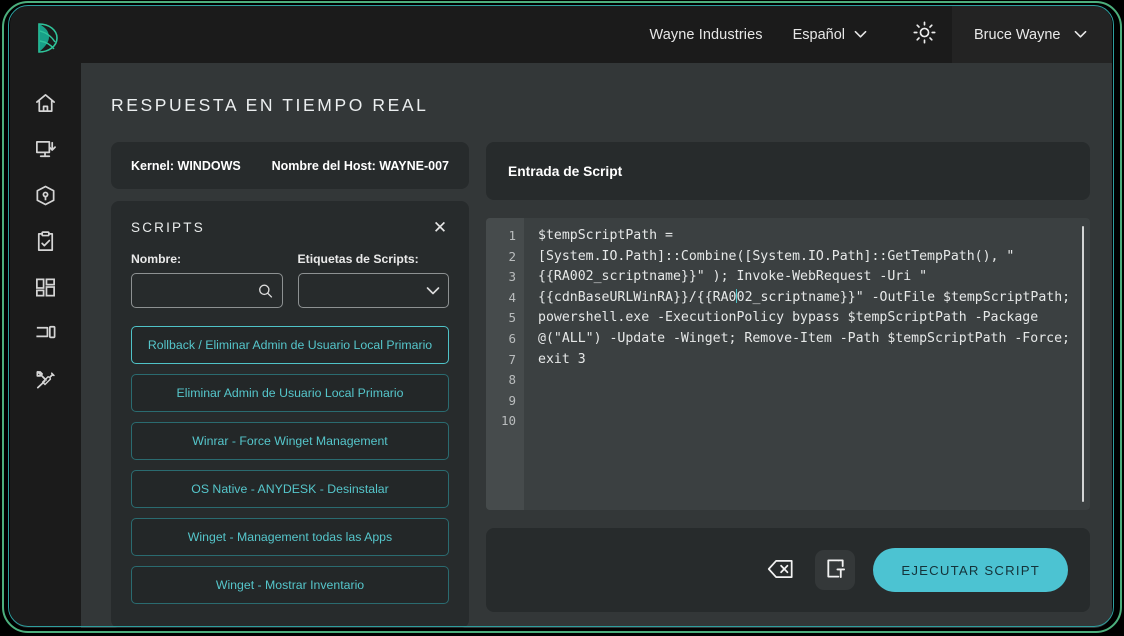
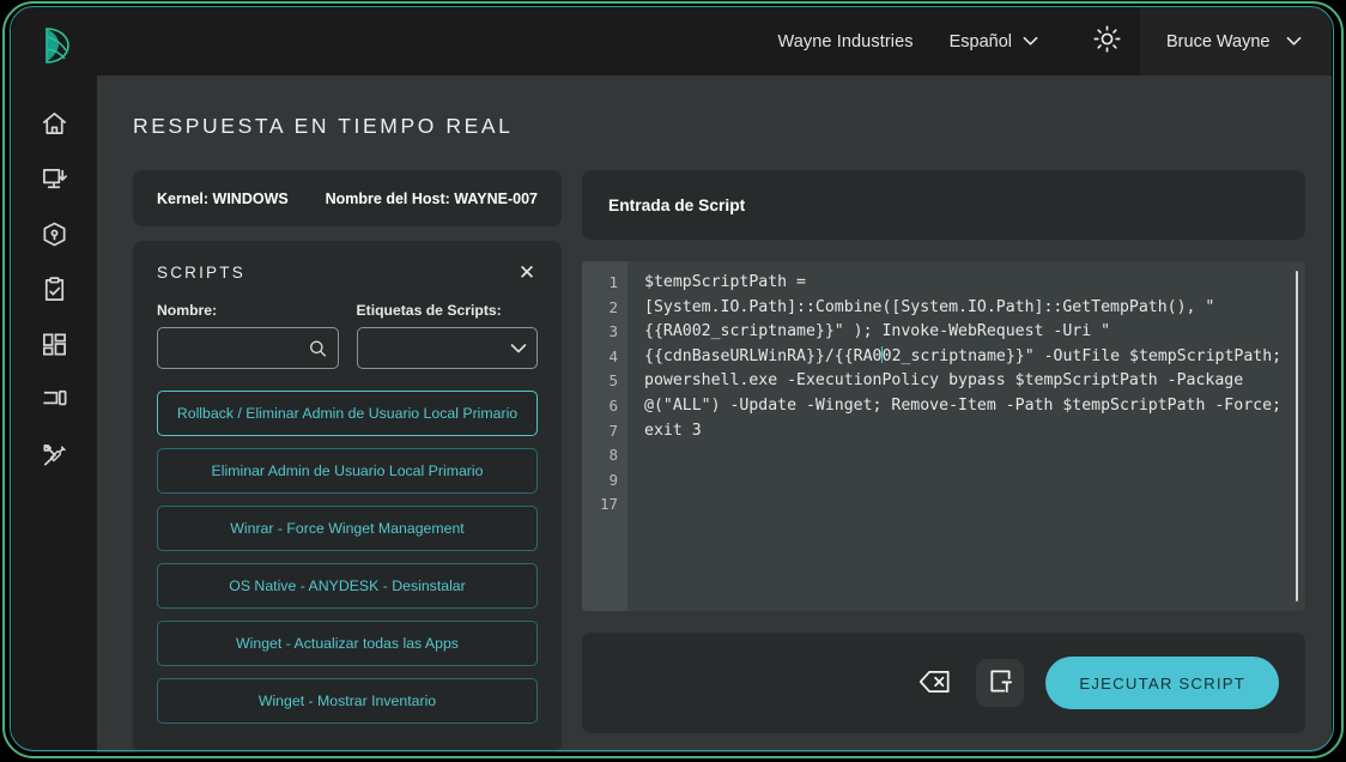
  Wayne Industries
  Español
  Bruce Wayne
  RESPUESTA EN TIEMPO REAL
  Kernel: WINDOWS
  Nombre del Host: WAYNE-007
  SCRIPTS
  ✕
  Nombre:
  Etiquetas de Scripts:
  Rollback / Eliminar Admin de Usuario Local Primario
  Eliminar Admin de Usuario Local Primario
  Winrar - Force Winget Management
  OS Native - ANYDESK - Desinstalar
- Winget - Management todas las Apps
+ Winget - Actualizar todas las Apps
  Winget - Mostrar Inventario
  Entrada de Script
  1
  2
  3
  4
  5
  6
  7
  8
  9
- 10
+ 17
  $tempScriptPath = [System.IO.Path]::Combine([System.IO.Path]::GetTempPath(), "{{RA002_scriptname}}" ); Invoke-WebRequest -Uri "{{cdnBaseURLWinRA}}/{{RA002_scriptname}}" -OutFile $tempScriptPath; powershell.exe -ExecutionPolicy bypass $tempScriptPath -Package @("ALL") -Update -Winget; Remove-Item -Path $tempScriptPath -Force; exit 3
  EJECUTAR SCRIPT
